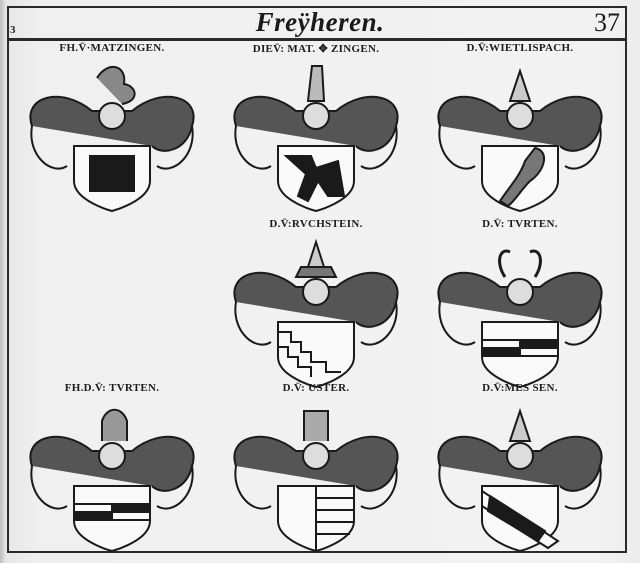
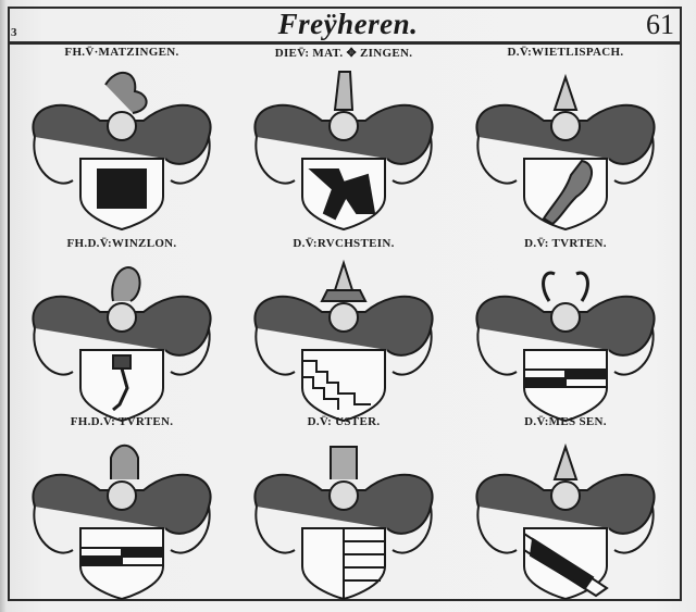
  3
  Freÿheren.
- 37
+ 61
  FH.V̄·MATZINGEN.
  DIEV̄: MAT. ✥ ZINGEN.
  D.V̄:WIETLISPACH.
+ FH.D.V̄:WINZLON.
  D.V̄:RVCHSTEIN.
  D.V̄: TVRTEN.
  FH.D.V̄: TVRTEN.
  D.V̄: USTER.
  D.V̄:MES SEN.
